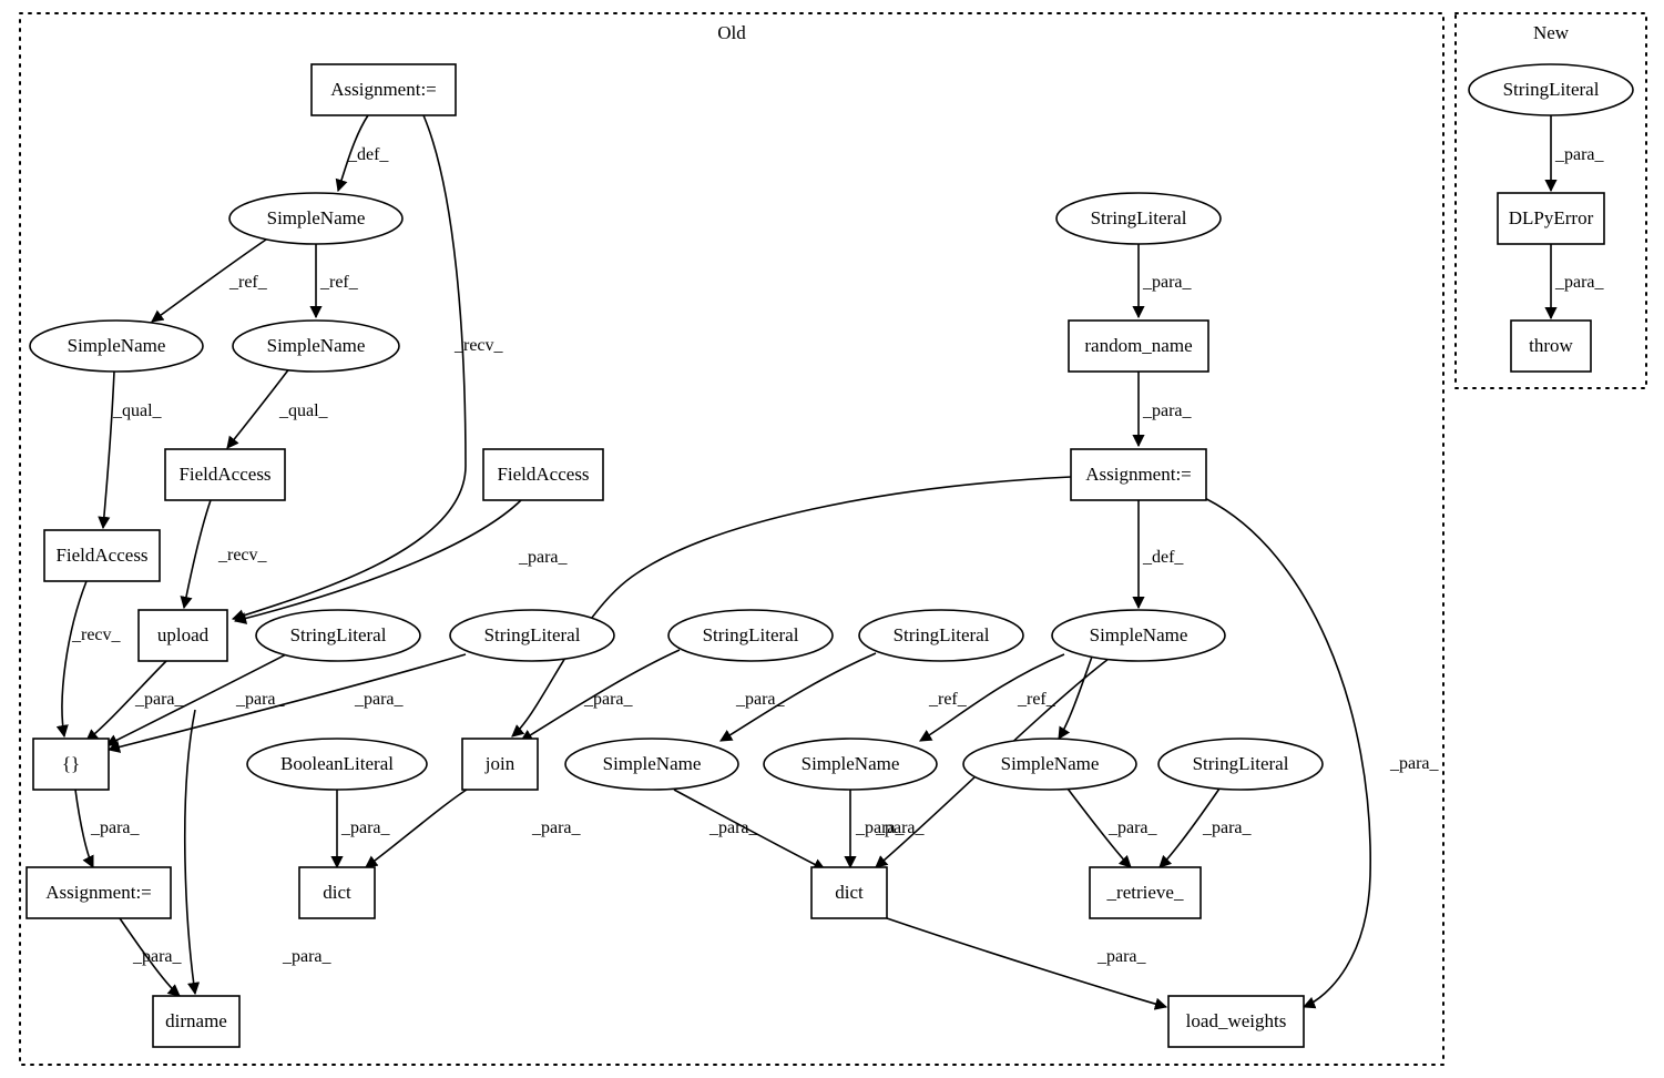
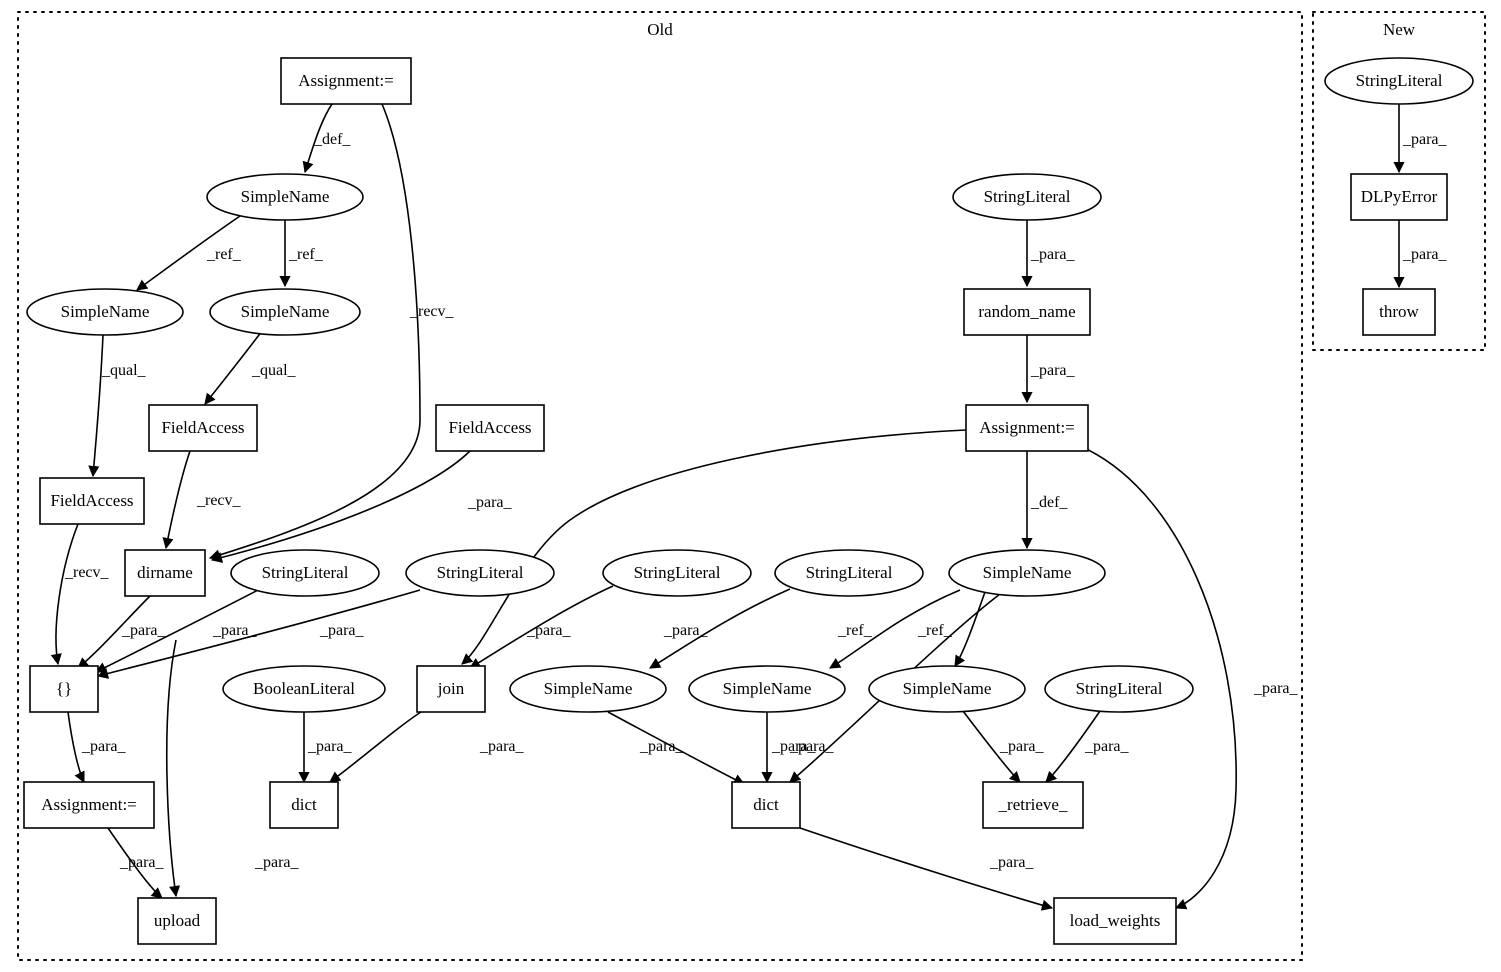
  Old
  New
  _def_
  _recv_
  _ref_
  _ref_
  _qual_
  _qual_
  _recv_
  _para_
  _recv_
  _para_
  _para_
  _para_
  _para_
  _para_
  _ref_
  _ref_
  _para_
  _para_
  _para_
  _para_
  _para_
  _para_
  _para_
  _para_
  _para_
  _para_
  _para_
  _para_
  _para_
  _para_
  _def_
  _para_
  _para_
  Assignment:=
  SimpleName
  SimpleName
  SimpleName
  FieldAccess
  FieldAccess
  FieldAccess
- upload
+ dirname
  StringLiteral
  StringLiteral
  StringLiteral
  StringLiteral
  SimpleName
  {}
  BooleanLiteral
  join
  SimpleName
  SimpleName
  SimpleName
  StringLiteral
  Assignment:=
  dict
  dict
  _retrieve_
- dirname
+ upload
  load_weights
  StringLiteral
  random_name
  Assignment:=
  StringLiteral
  DLPyError
  throw
